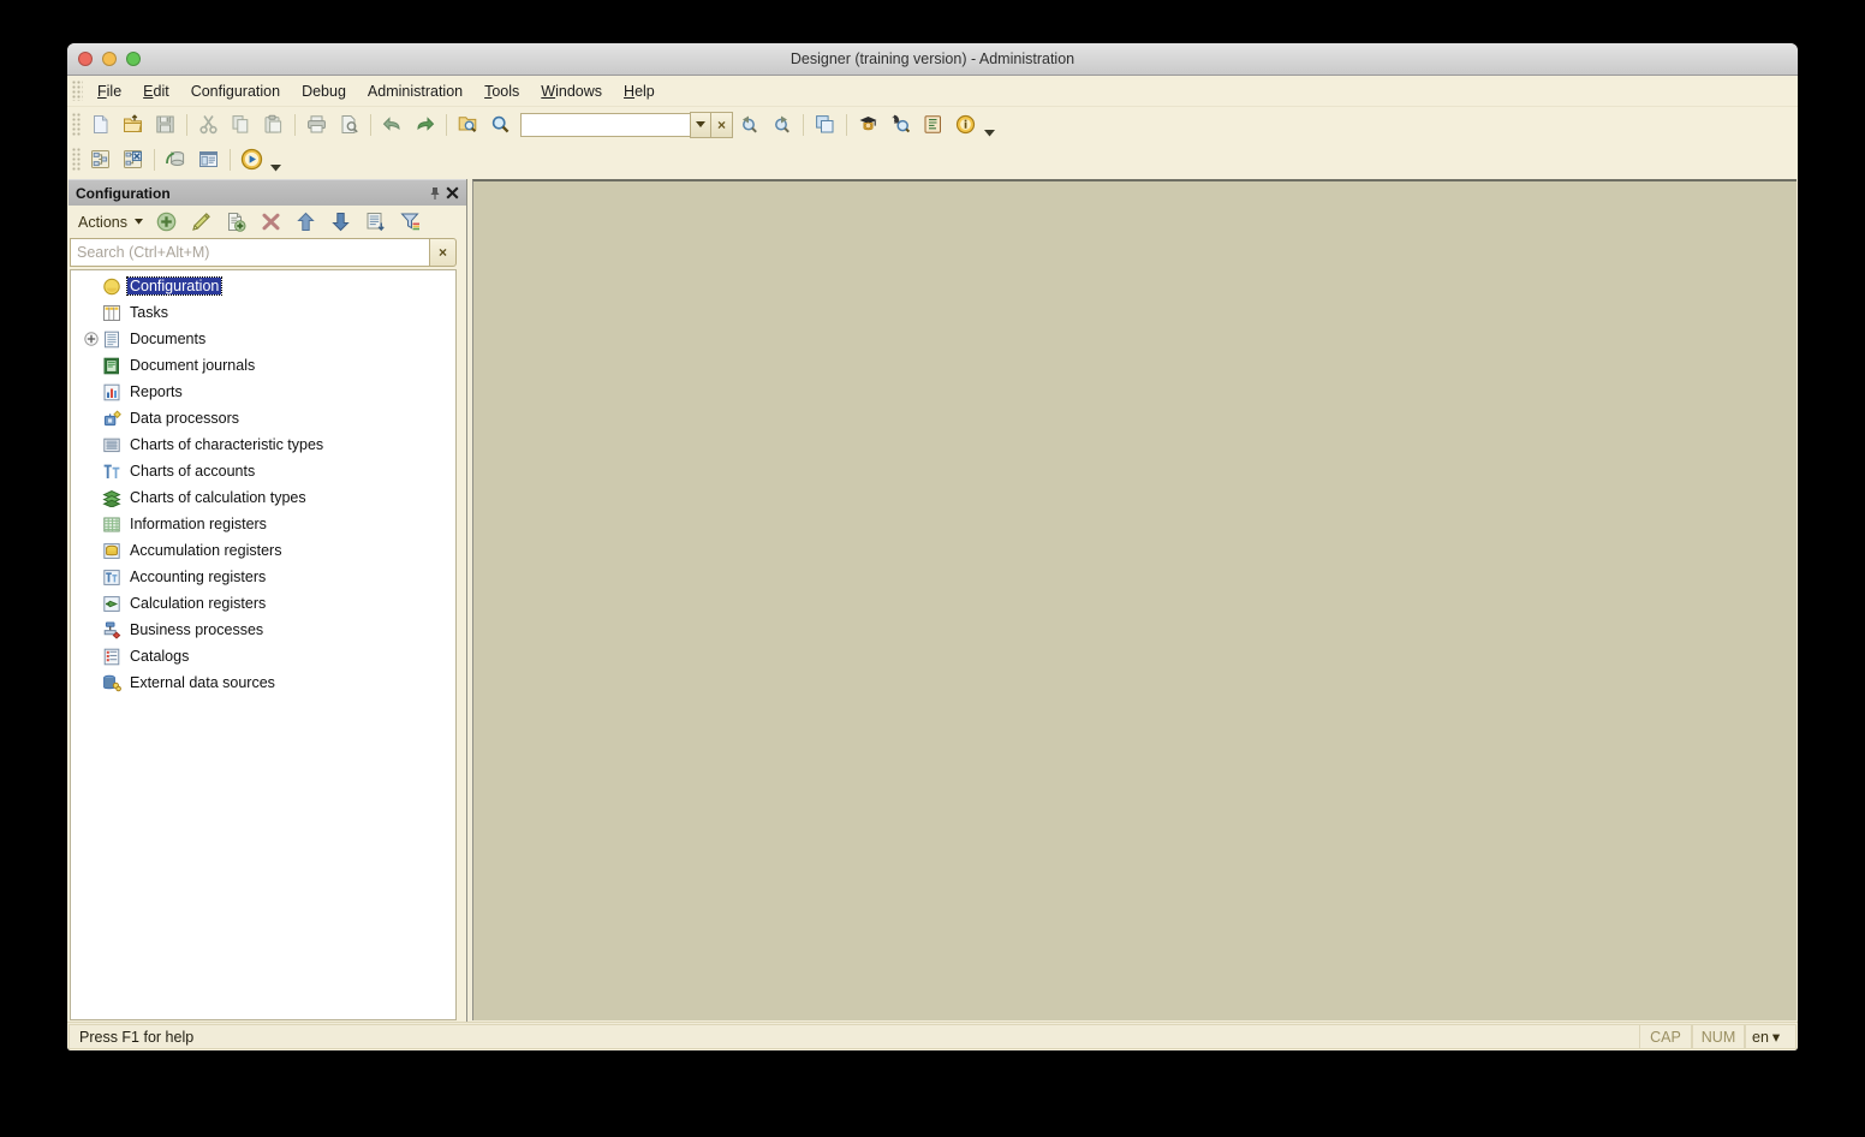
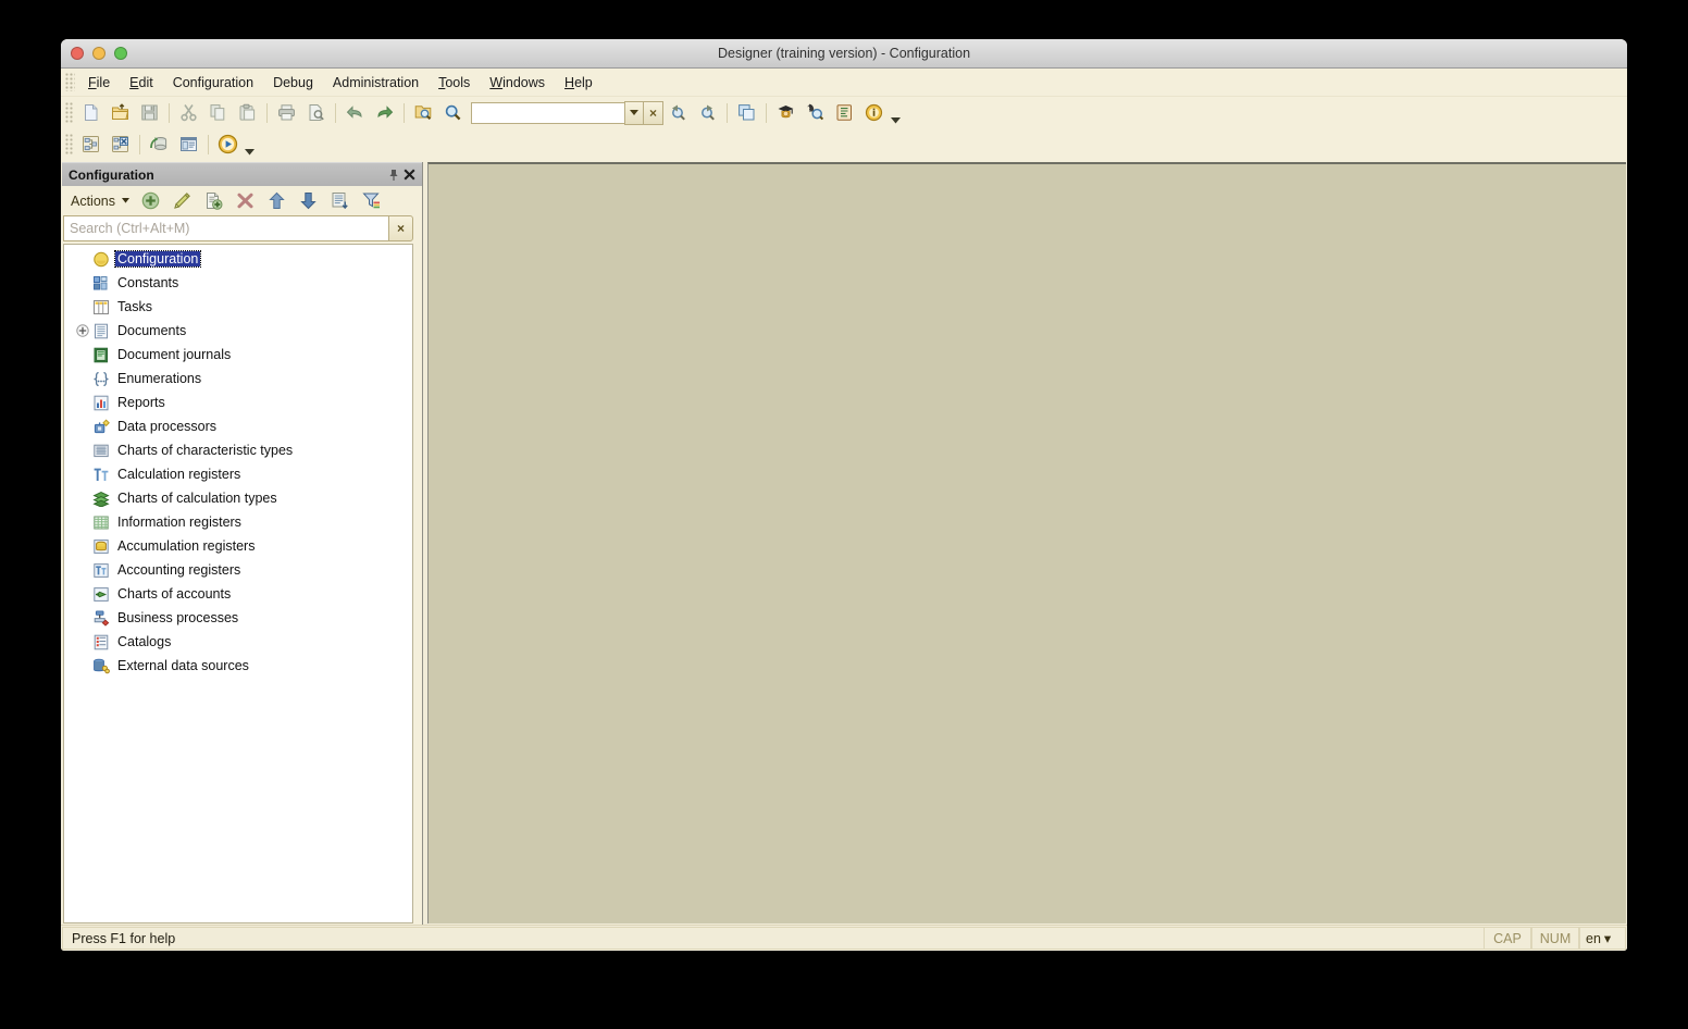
- Designer (training version) - Administration
+ Designer (training version) - Configuration
  File
  Edit
  Configuration
  Debug
  Administration
  Tools
  Windows
  Help
  ×
  ?
  Configuration
  Actions
  Search (Ctrl+Alt+M)
  ×
  Configuration
+ Constants
  Tasks
  Documents
  Document journals
+ Enumerations
  Reports
  Data processors
  Charts of characteristic types
- Charts of accounts
+ Calculation registers
  Charts of calculation types
  Information registers
  Accumulation registers
  Accounting registers
- Calculation registers
+ Charts of accounts
  Business processes
  Catalogs
  External data sources
  Press F1 for help
  CAP
  NUM
  en
  ▾
